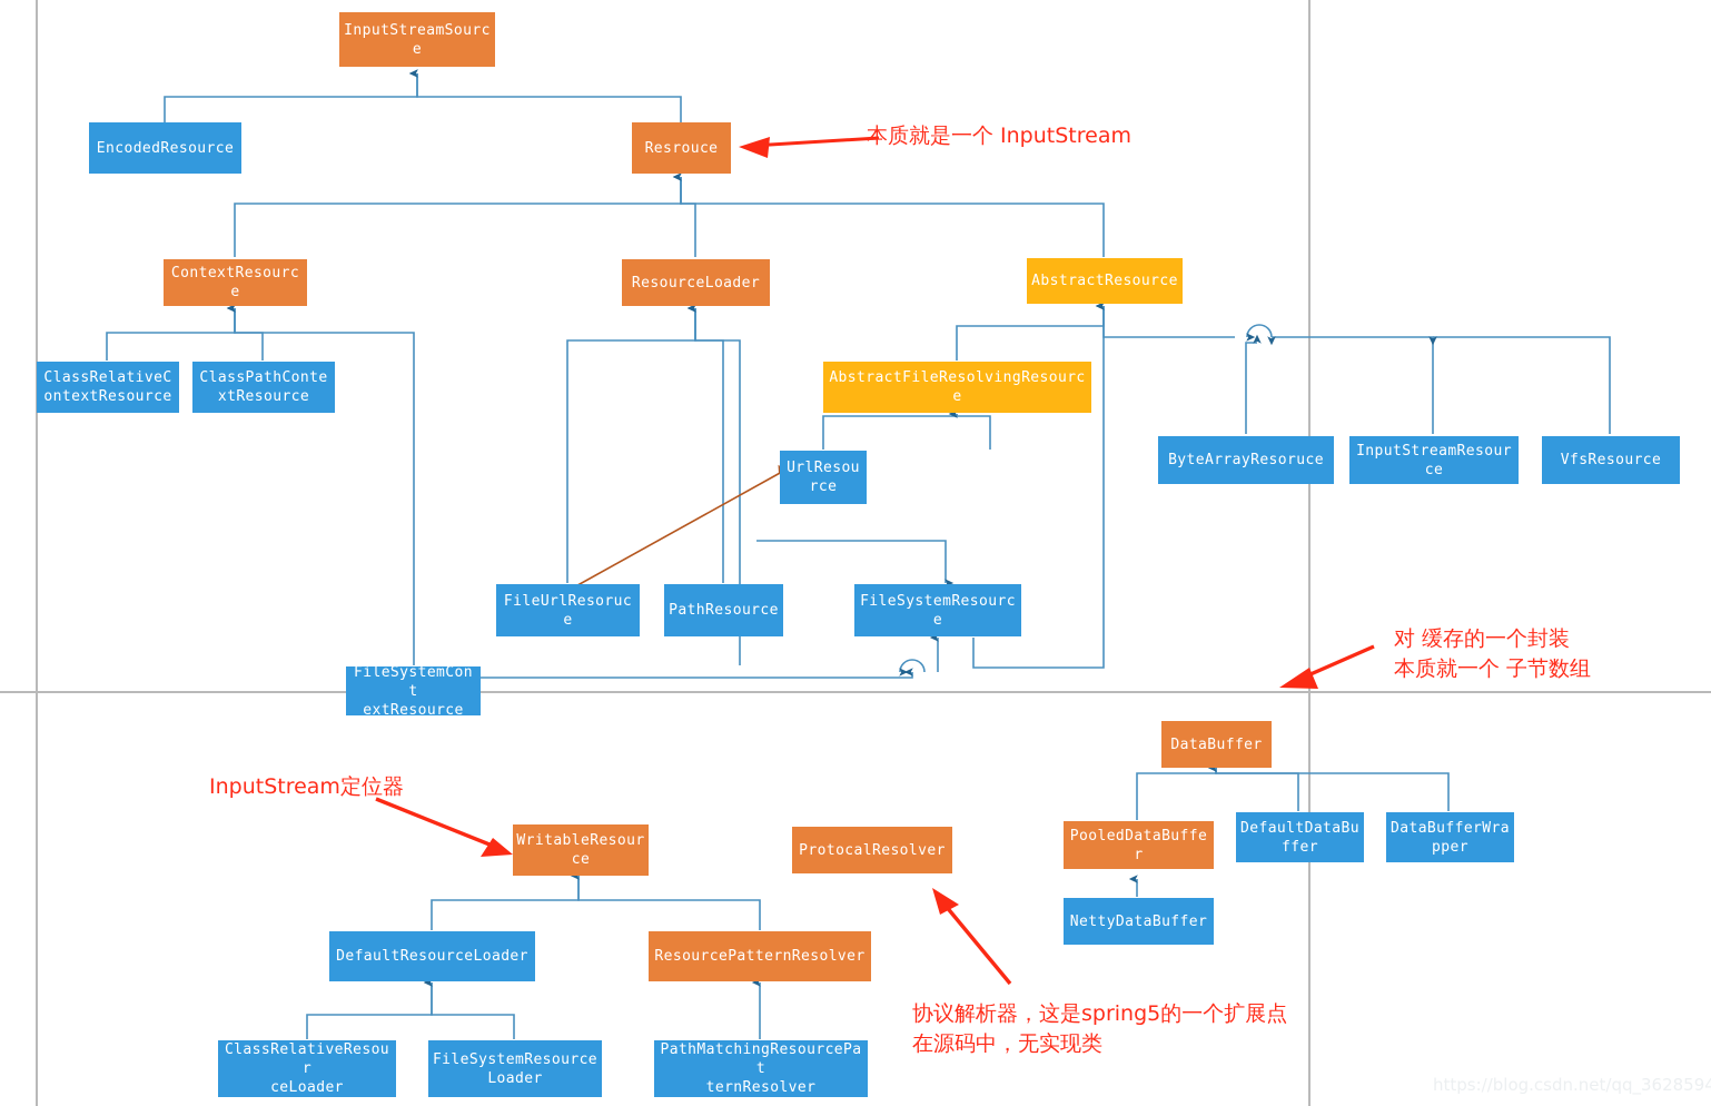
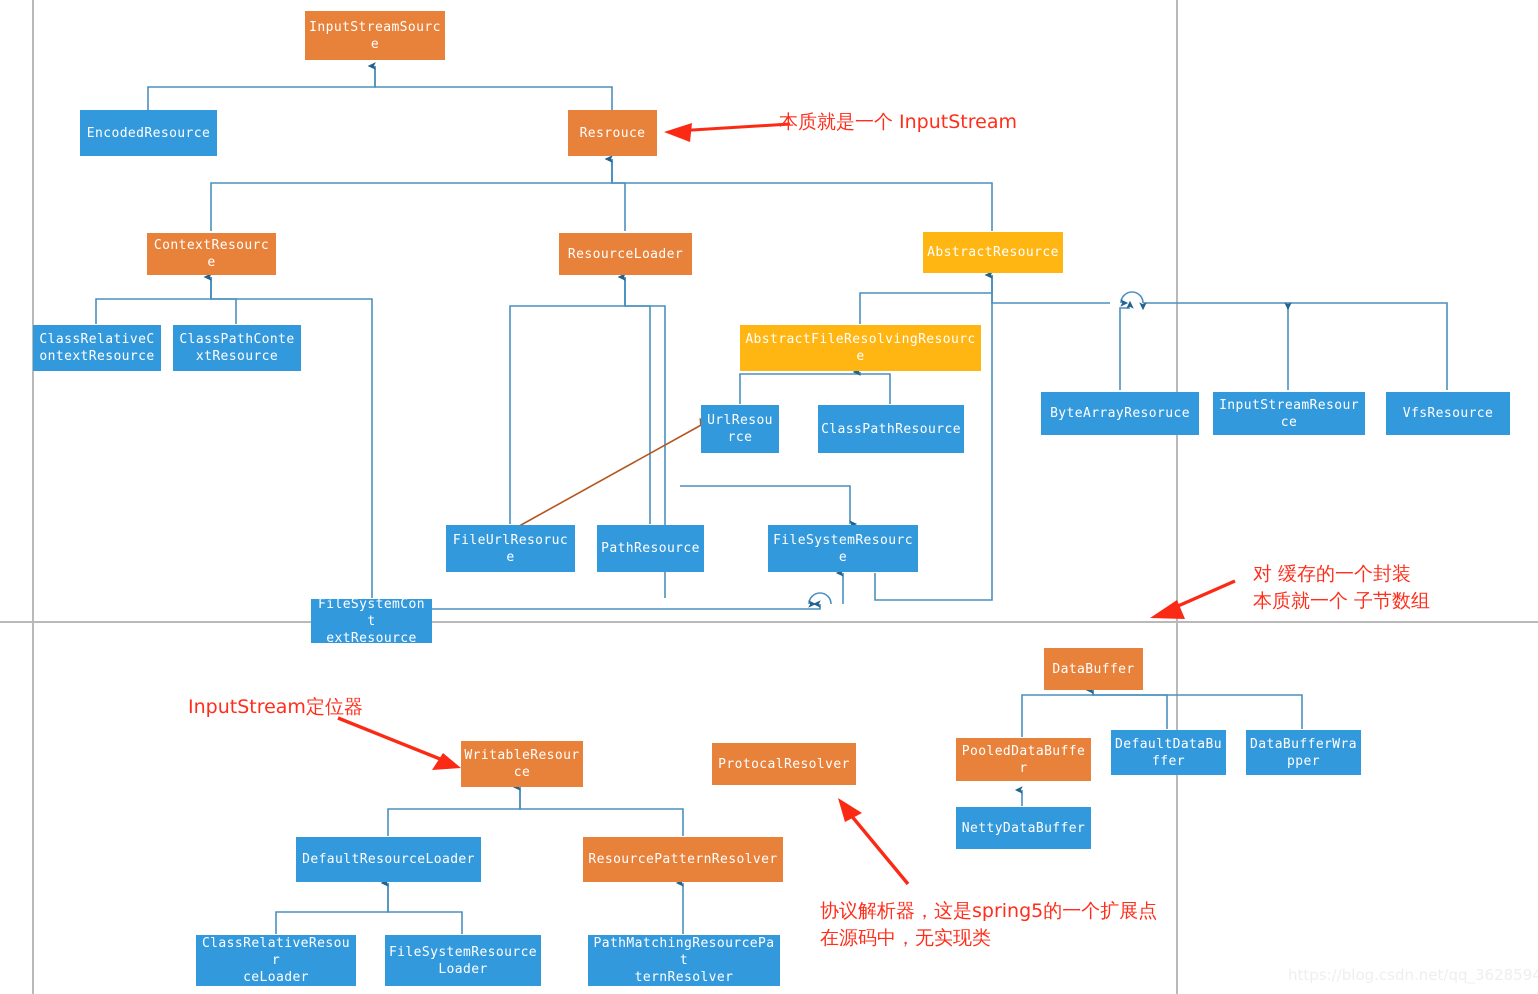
  InputStreamSource
  EncodedResource
  Resrouce
  ContextResource
  ResourceLoader
  AbstractResource
  ClassRelativeC
  ontextResource
  ClassPathConte
  xtResource
  AbstractFileResolvingResource
  UrlResou
  rce
+ ClassPathResource
  ByteArrayResoruce
  InputStreamResource
  VfsResource
  FileUrlResoruce
  PathResource
  FileSystemResource
  FileSystemCont
  extResource
  DataBuffer
  PooledDataBuffer
  DefaultDataBu
  ffer
  DataBufferWra
  pper
  NettyDataBuffer
  WritableResource
  ProtocalResolver
  DefaultResourceLoader
  ResourcePatternResolver
  ClassRelativeResour
  ceLoader
  FileSystemResource
  Loader
  PathMatchingResourcePat
  ternResolver
  本质就是一个 InputStream
  对 缓存的一个封装
  本质就一个 子节数组
  InputStream定位器
  协议解析器，这是spring5的一个扩展点
  在源码中，无实现类
